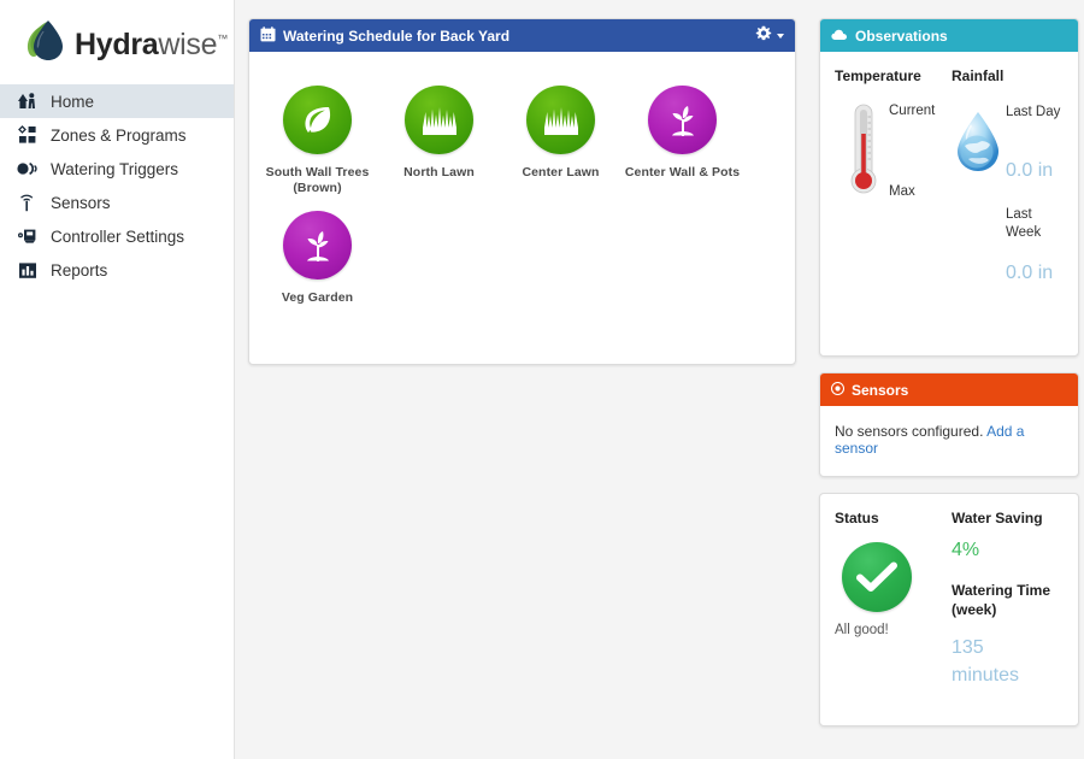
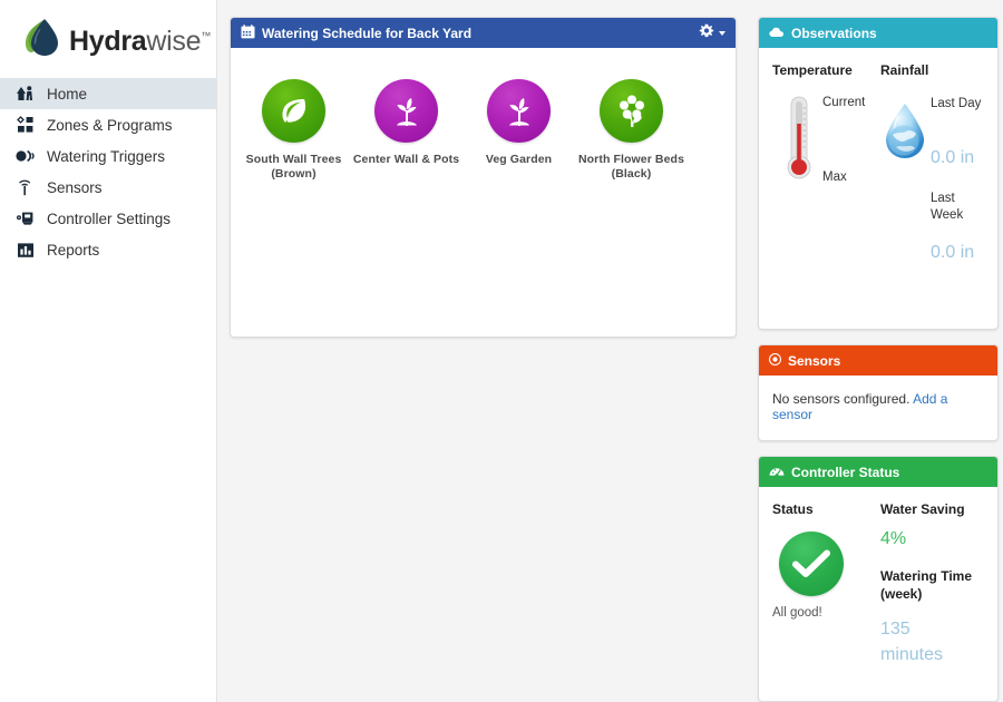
  Hydra
  wise
  ™
  Home
  Zones & Programs
  Watering Triggers
  Sensors
  Controller Settings
  Reports
  Watering Schedule for Back Yard
  South Wall Trees
  (Brown)
- North Lawn
- Center Lawn
  Center Wall & Pots
  Veg Garden
+ North Flower Beds
+ (Black)
  Observations
  Temperature
  Rainfall
  Current
  Max
  Last Day
  0.0 in
  Last Week
  0.0 in
  Sensors
  No sensors configured. Add a sensor
+ Controller Status
  Status
  Water Saving
  All good!
  4%
  Watering Time (week)
  135 minutes
